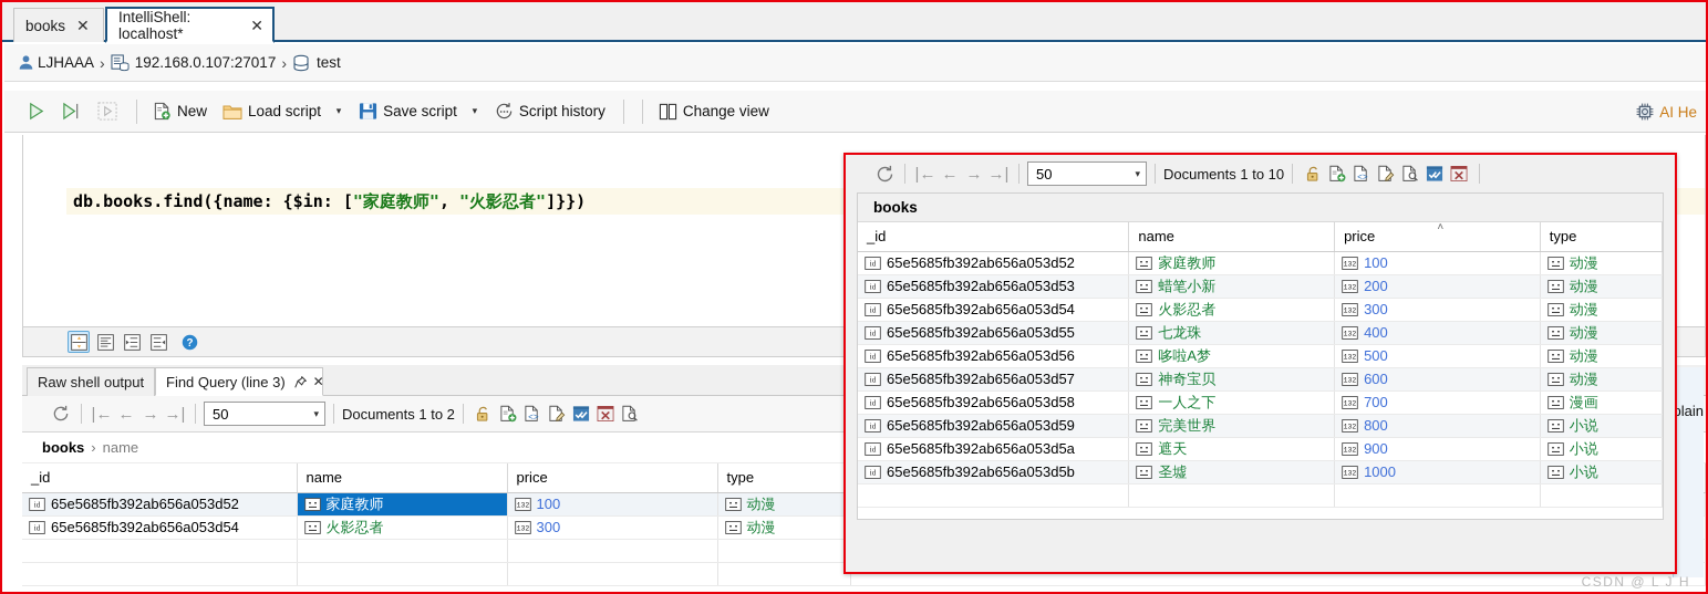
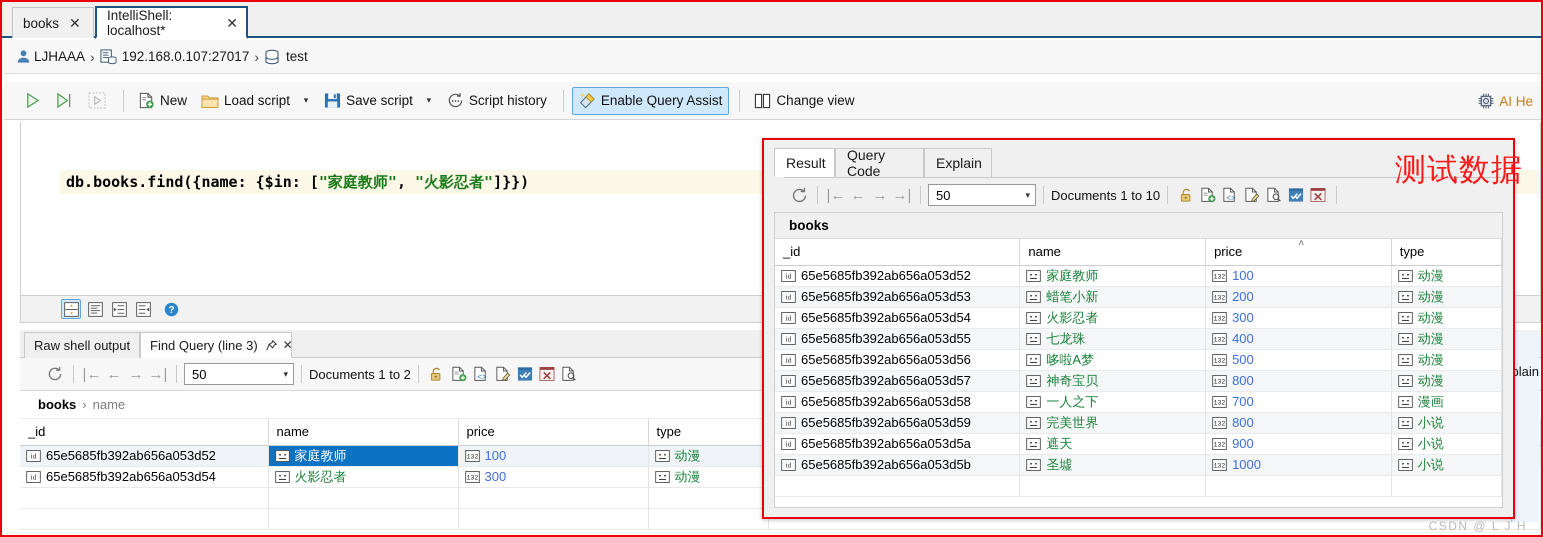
  books
  ✕
  IntelliShell: localhost*
  ✕
  LJHAAA
  ›
  192.168.0.107:27017
  ›
  test
  New
  Load script
  ▾
  Save script
  ▾
  Script history
+ Enable Query Assist
  Change view
  AI He
  db.books.find({name: {$in: ["家庭教师", "火影忍者"]}})
  ?
  Raw shell output
  Find Query (line 3)
  ✕
  |←
  ←
  →
  →|
  50
  ▾
  Documents 1 to 2
  <>
  books
  ›
  name
  _id	name	price	type
  id 65e5685fb392ab656a053d52	家庭教师	100	动漫
  id 65e5685fb392ab656a053d54	火影忍者	300	动漫
  plain
+ Result
+ Query Code
+ Explain
  |←
  ←
  →
  →|
  50
  ▾
  Documents 1 to 10
  <>
  books
  _id	name	price ˄	type
  id 65e5685fb392ab656a053d52	家庭教师	100	动漫
  id 65e5685fb392ab656a053d53	蜡笔小新	200	动漫
  id 65e5685fb392ab656a053d54	火影忍者	300	动漫
  id 65e5685fb392ab656a053d55	七龙珠	400	动漫
  id 65e5685fb392ab656a053d56	哆啦A梦	500	动漫
- id 65e5685fb392ab656a053d57	神奇宝贝	600	动漫
+ id 65e5685fb392ab656a053d57	神奇宝贝	800	动漫
  id 65e5685fb392ab656a053d58	一人之下	700	漫画
  id 65e5685fb392ab656a053d59	完美世界	800	小说
  id 65e5685fb392ab656a053d5a	遮天	900	小说
  id 65e5685fb392ab656a053d5b	圣墟	1000	小说
+ 测试数据
  CSDN @ L J H
